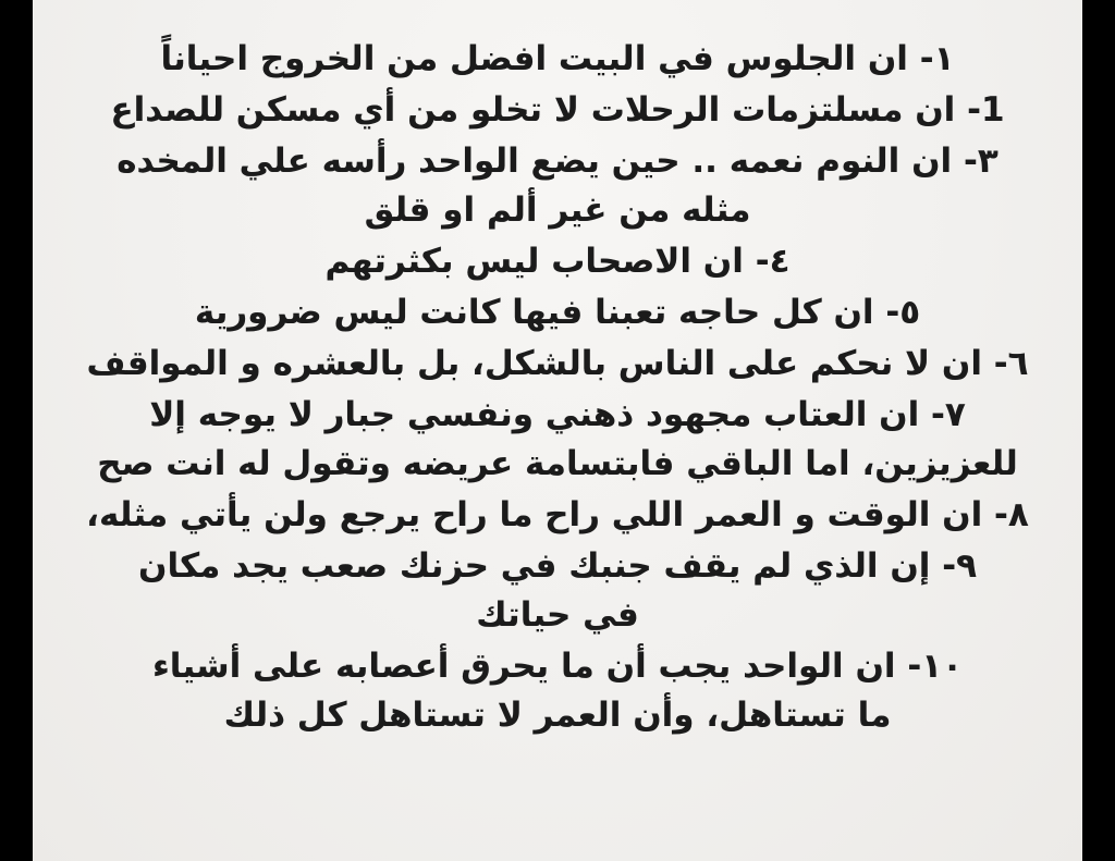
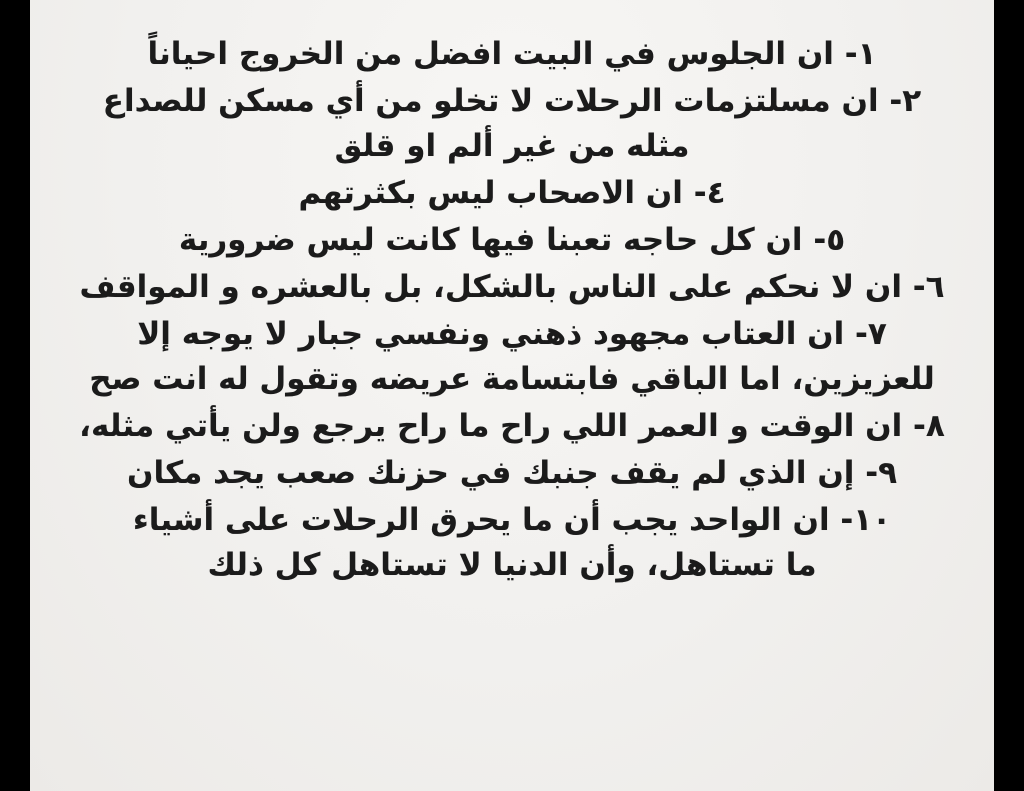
  ١- ان الجلوس في البيت افضل من الخروج احياناً
- 1- ان مسلتزمات الرحلات لا تخلو من أي مسكن للصداع
+ ٢- ان مسلتزمات الرحلات لا تخلو من أي مسكن للصداع
- ٣- ان النوم نعمه .. حين يضع الواحد رأسه علي المخده
  مثله من غير ألم او قلق
  ٤- ان الاصحاب ليس بكثرتهم
  ٥- ان كل حاجه تعبنا فيها كانت ليس ضرورية
  ٦- ان لا نحكم على الناس بالشكل، بل بالعشره و المواقف
  ٧- ان العتاب مجهود ذهني ونفسي جبار لا يوجه إلا
  للعزيزين، اما الباقي فابتسامة عريضه وتقول له انت صح
  ٨- ان الوقت و العمر اللي راح ما راح يرجع ولن يأتي مثله،
  ٩- إن الذي لم يقف جنبك في حزنك صعب يجد مكان
- في حياتك
- ١٠- ان الواحد يجب أن ما يحرق أعصابه على أشياء
+ ١٠- ان الواحد يجب أن ما يحرق الرحلات على أشياء
- ما تستاهل، وأن العمر لا تستاهل كل ذلك
+ ما تستاهل، وأن الدنيا لا تستاهل كل ذلك
